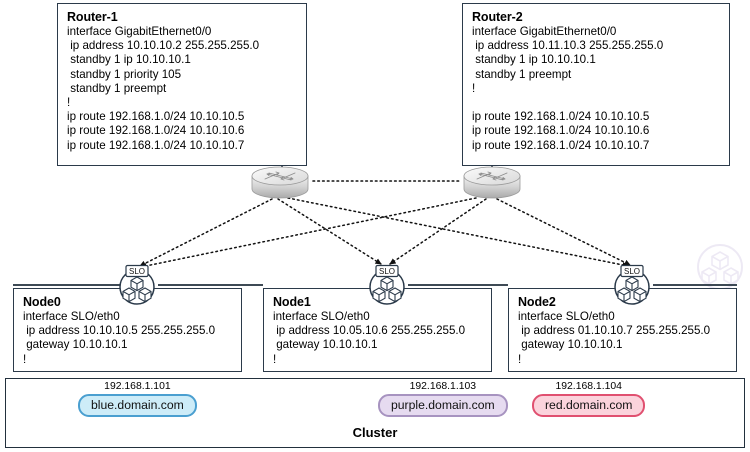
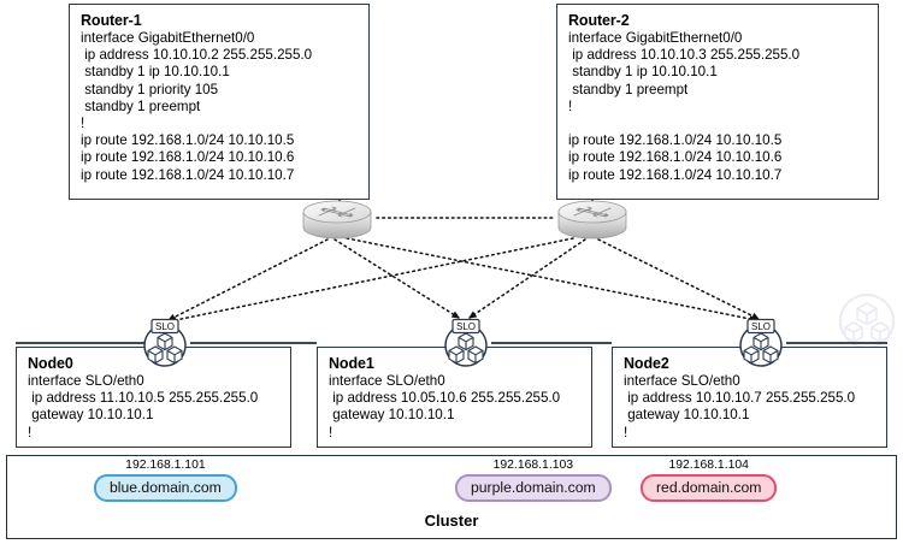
  Router-1
  interface GigabitEthernet0/0
  ip address 10.10.10.2 255.255.255.0
  standby 1 ip 10.10.10.1
  standby 1 priority 105
  standby 1 preempt
  !
  ip route 192.168.1.0/24 10.10.10.5
  ip route 192.168.1.0/24 10.10.10.6
  ip route 192.168.1.0/24 10.10.10.7
  Router-2
  interface GigabitEthernet0/0
- ip address 10.11.10.3 255.255.255.0
+ ip address 10.10.10.3 255.255.255.0
  standby 1 ip 10.10.10.1
  standby 1 preempt
  !
  ip route 192.168.1.0/24 10.10.10.5
  ip route 192.168.1.0/24 10.10.10.6
  ip route 192.168.1.0/24 10.10.10.7
  Node0
  interface SLO/eth0
- ip address 10.10.10.5 255.255.255.0
+ ip address 11.10.10.5 255.255.255.0
  gateway 10.10.10.1
  !
  Node1
  interface SLO/eth0
  ip address 10.05.10.6 255.255.255.0
  gateway 10.10.10.1
  !
  Node2
  interface SLO/eth0
- ip address 01.10.10.7 255.255.255.0
+ ip address 10.10.10.7 255.255.255.0
  gateway 10.10.10.1
  !
  SLO
  SLO
  SLO
  192.168.1.101
  blue.domain.com
  192.168.1.103
  purple.domain.com
  192.168.1.104
  red.domain.com
  Cluster
